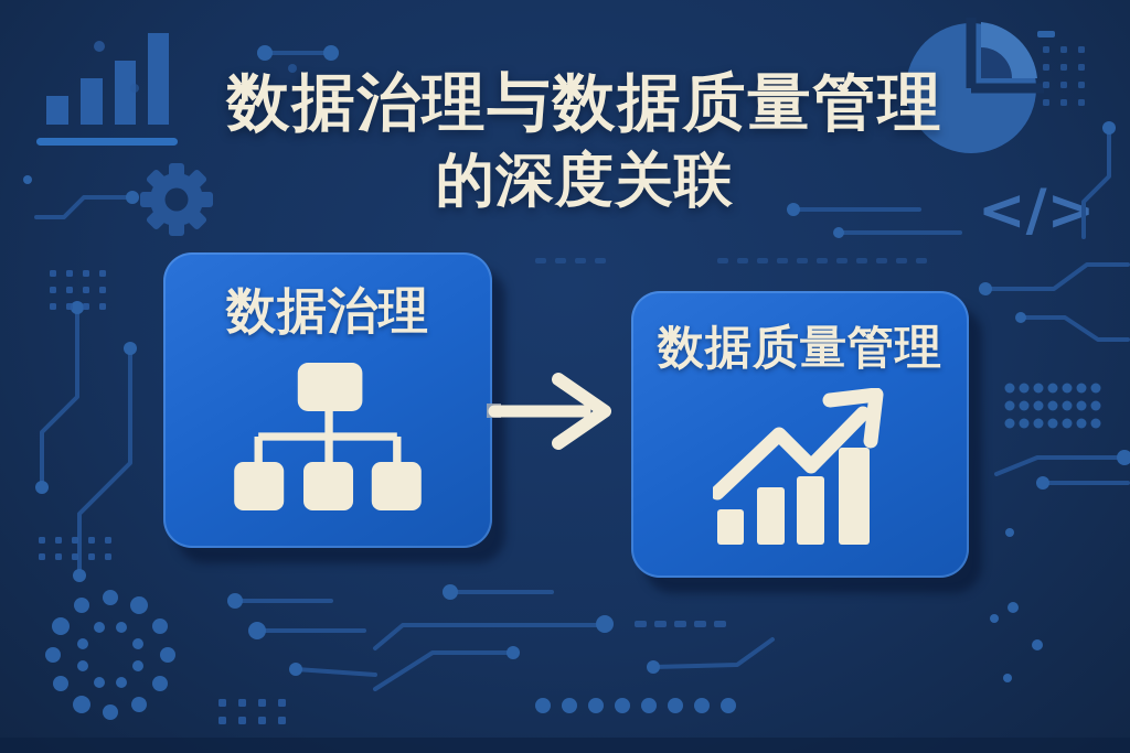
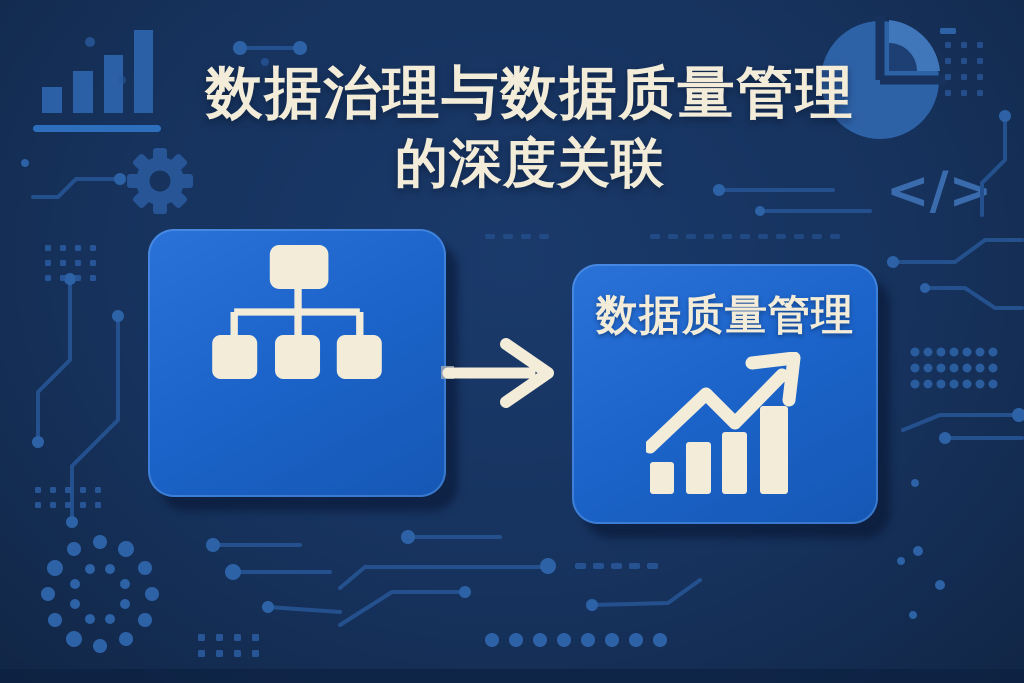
  </>
  数据治理与数据质量管理
  的深度关联
- 数据治理
  数据质量管理
